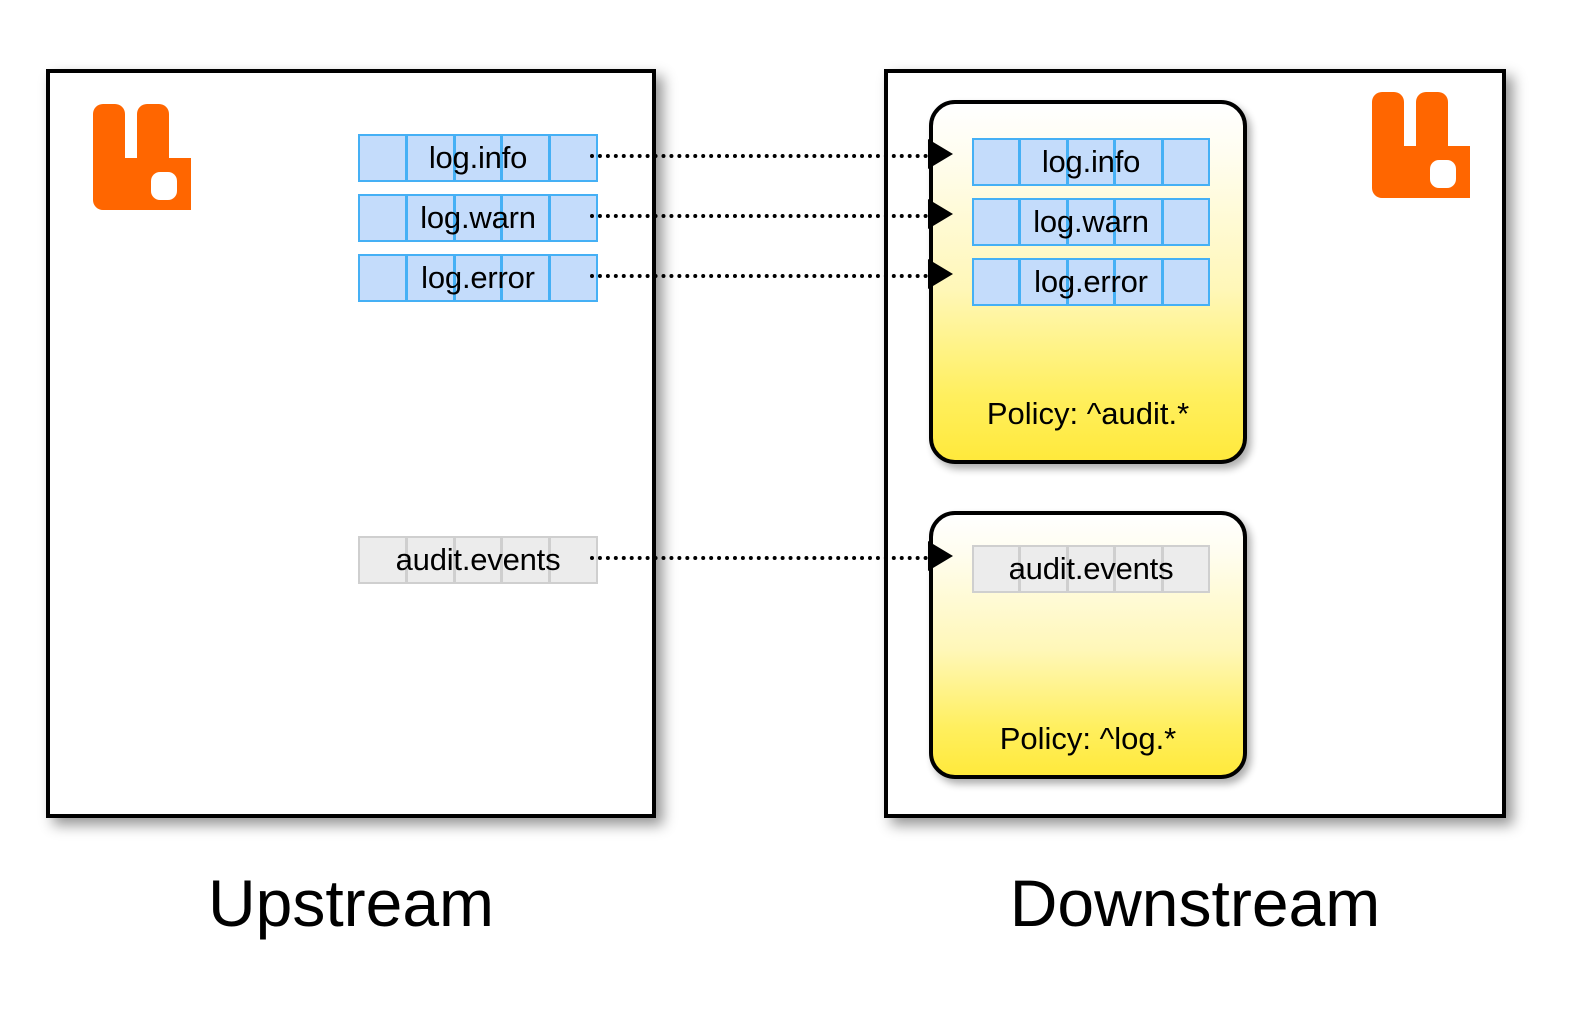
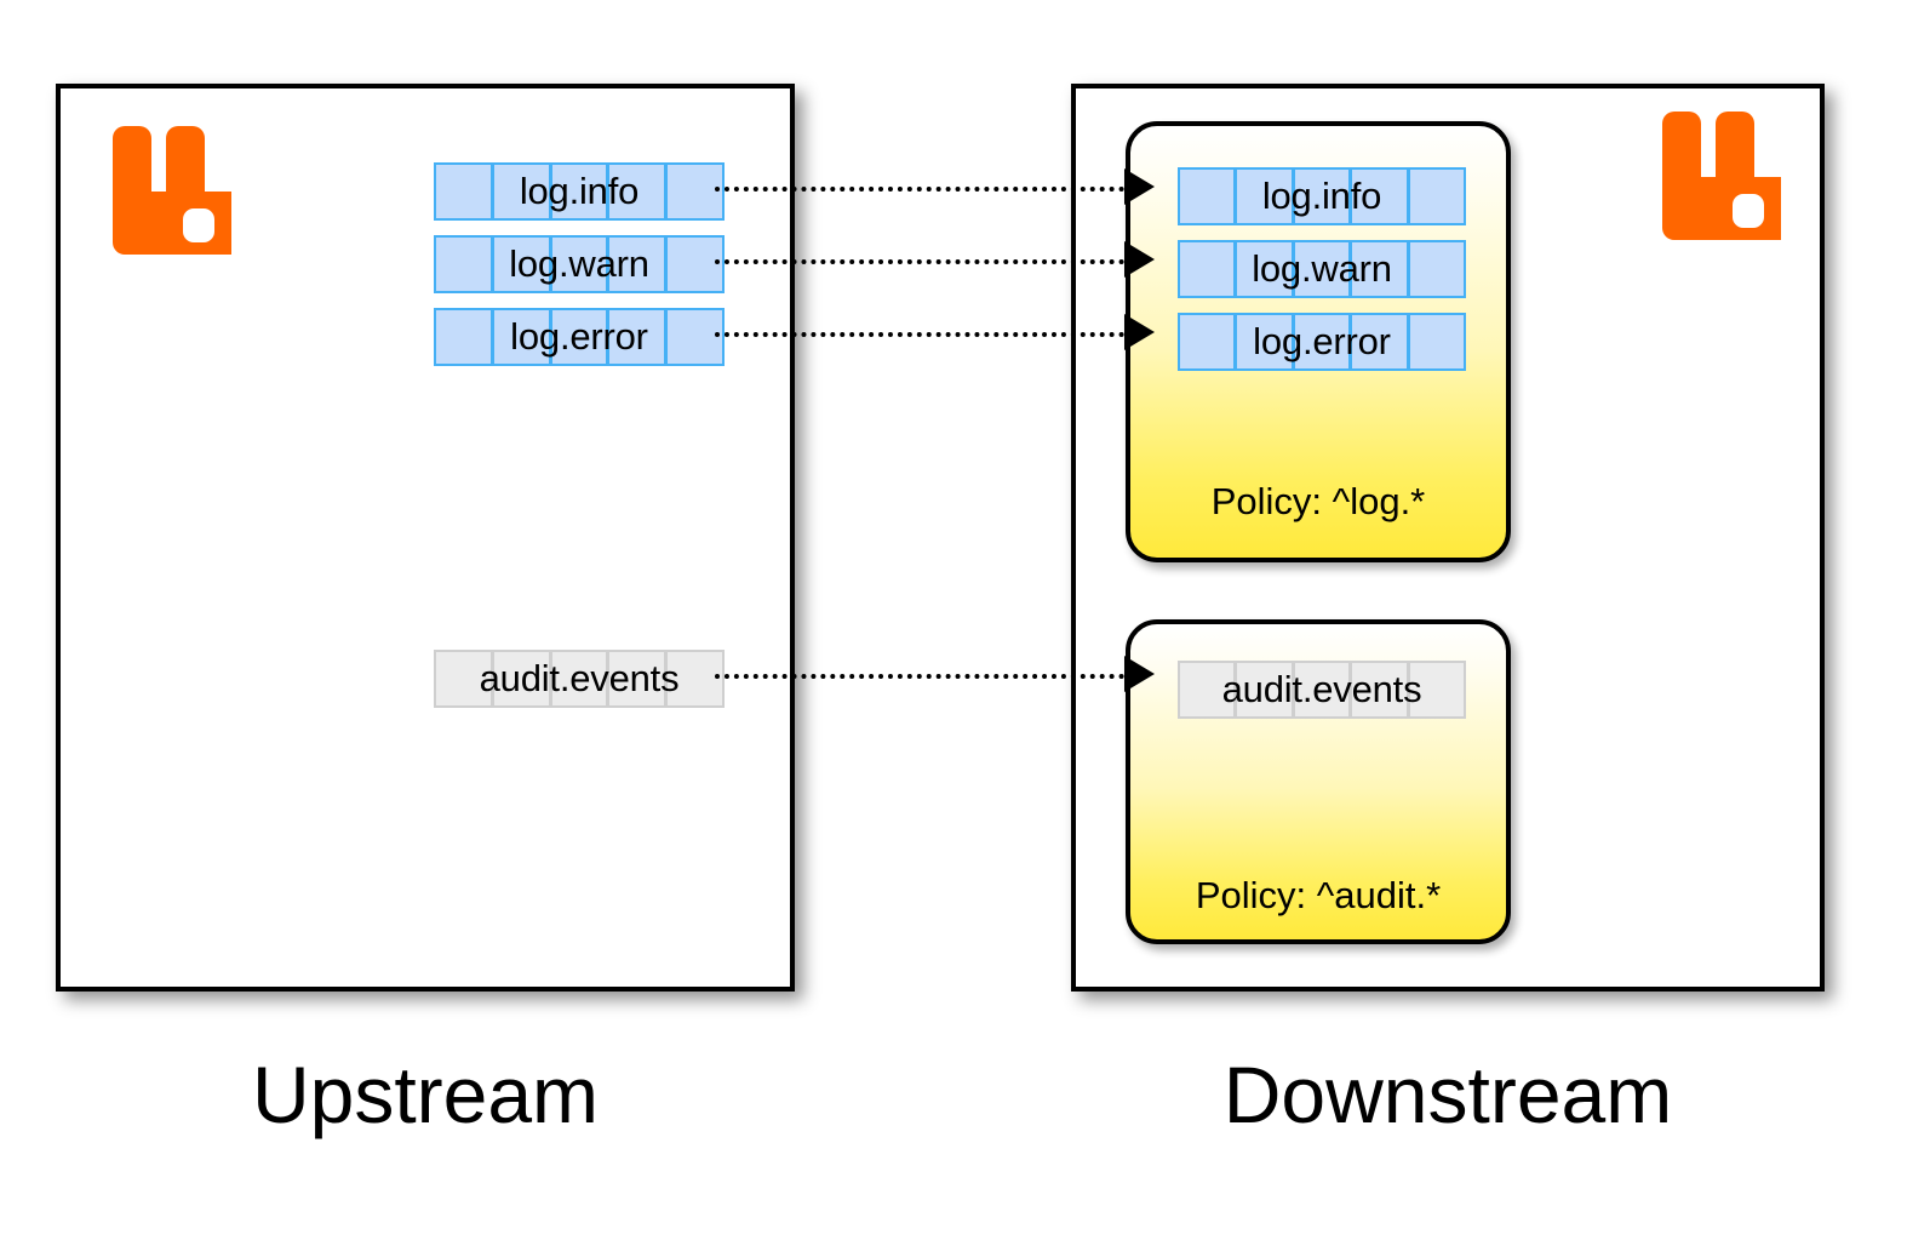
  log.info
  log.warn
  log.error
  audit.events
  log.info
  log.warn
  log.error
- Policy: ^audit.*
+ Policy: ^log.*
  audit.events
- Policy: ^log.*
+ Policy: ^audit.*
  Upstream
  Downstream
